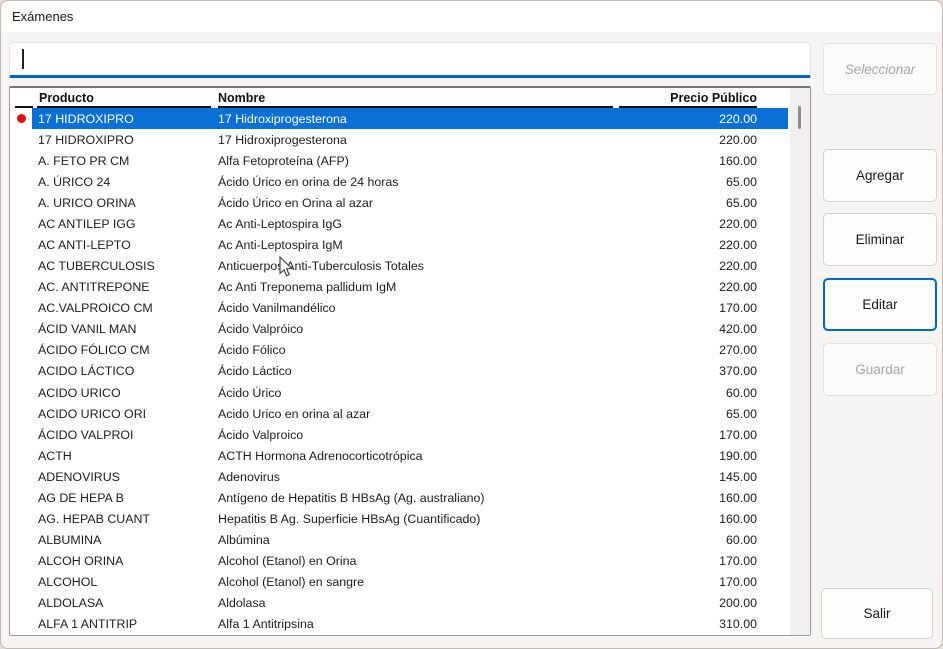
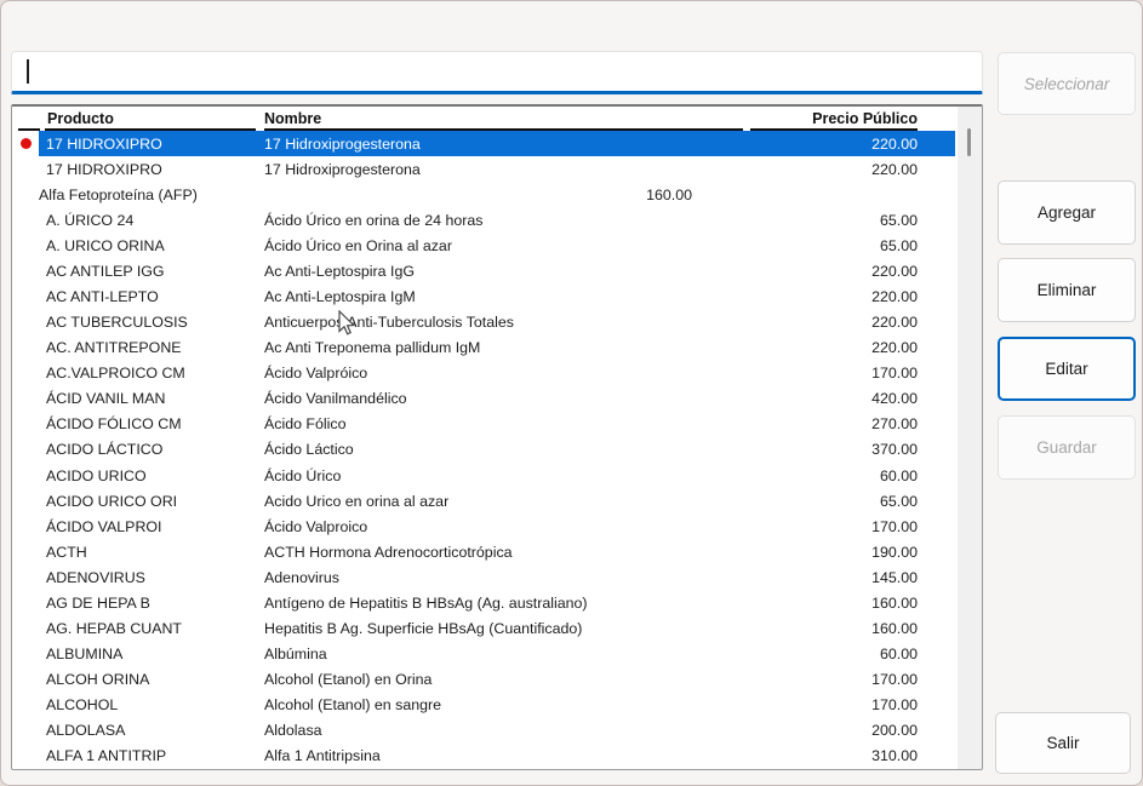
- Exámenes
  Producto
  Nombre
  Precio Público
  17 HIDROXIPRO
  17 Hidroxiprogesterona
  220.00
  17 HIDROXIPRO
  17 Hidroxiprogesterona
  220.00
- A. FETO PR CM
  Alfa Fetoproteína (AFP)
  160.00
  A. ÚRICO 24
  Ácido Úrico en orina de 24 horas
  65.00
  A. URICO ORINA
  Ácido Úrico en Orina al azar
  65.00
  AC ANTILEP IGG
  Ac Anti-Leptospira IgG
  220.00
  AC ANTI-LEPTO
  Ac Anti-Leptospira IgM
  220.00
  AC TUBERCULOSIS
  Anticuerpo Anti-Tuberculosis Totales
  220.00
  AC. ANTITREPONE
  Ac Anti Treponema pallidum IgM
  220.00
  AC.VALPROICO CM
- Ácido Vanilmandélico
+ Ácido Valpróico
  170.00
  ÁCID VANIL MAN
- Ácido Valpróico
+ Ácido Vanilmandélico
  420.00
  ÁCIDO FÓLICO CM
  Ácido Fólico
  270.00
  ACIDO LÁCTICO
  Ácido Láctico
  370.00
  ACIDO URICO
  Ácido Úrico
  60.00
  ACIDO URICO ORI
  Acido Urico en orina al azar
  65.00
  ÁCIDO VALPROI
  Ácido Valproico
  170.00
  ACTH
  ACTH Hormona Adrenocorticotrópica
  190.00
  ADENOVIRUS
  Adenovirus
  145.00
  AG DE HEPA B
  Antígeno de Hepatitis B HBsAg (Ag. australiano)
  160.00
  AG. HEPAB CUANT
  Hepatitis B Ag. Superficie HBsAg (Cuantificado)
  160.00
  ALBUMINA
  Albúmina
  60.00
  ALCOH ORINA
  Alcohol (Etanol) en Orina
  170.00
  ALCOHOL
  Alcohol (Etanol) en sangre
  170.00
  ALDOLASA
  Aldolasa
  200.00
  ALFA 1 ANTITRIP
  Alfa 1 Antitripsina
  310.00
  Seleccionar
  Agregar
  Eliminar
  Editar
  Guardar
  Salir
